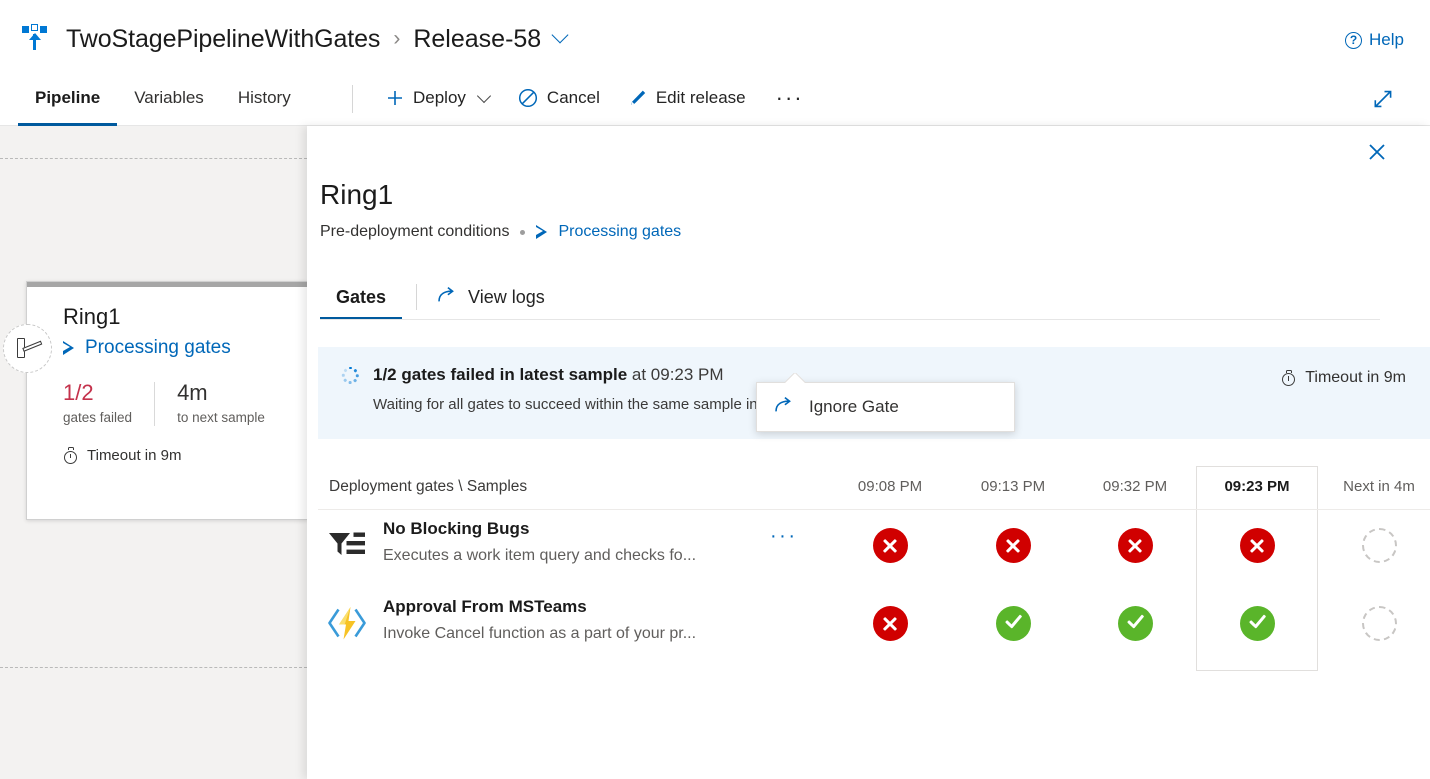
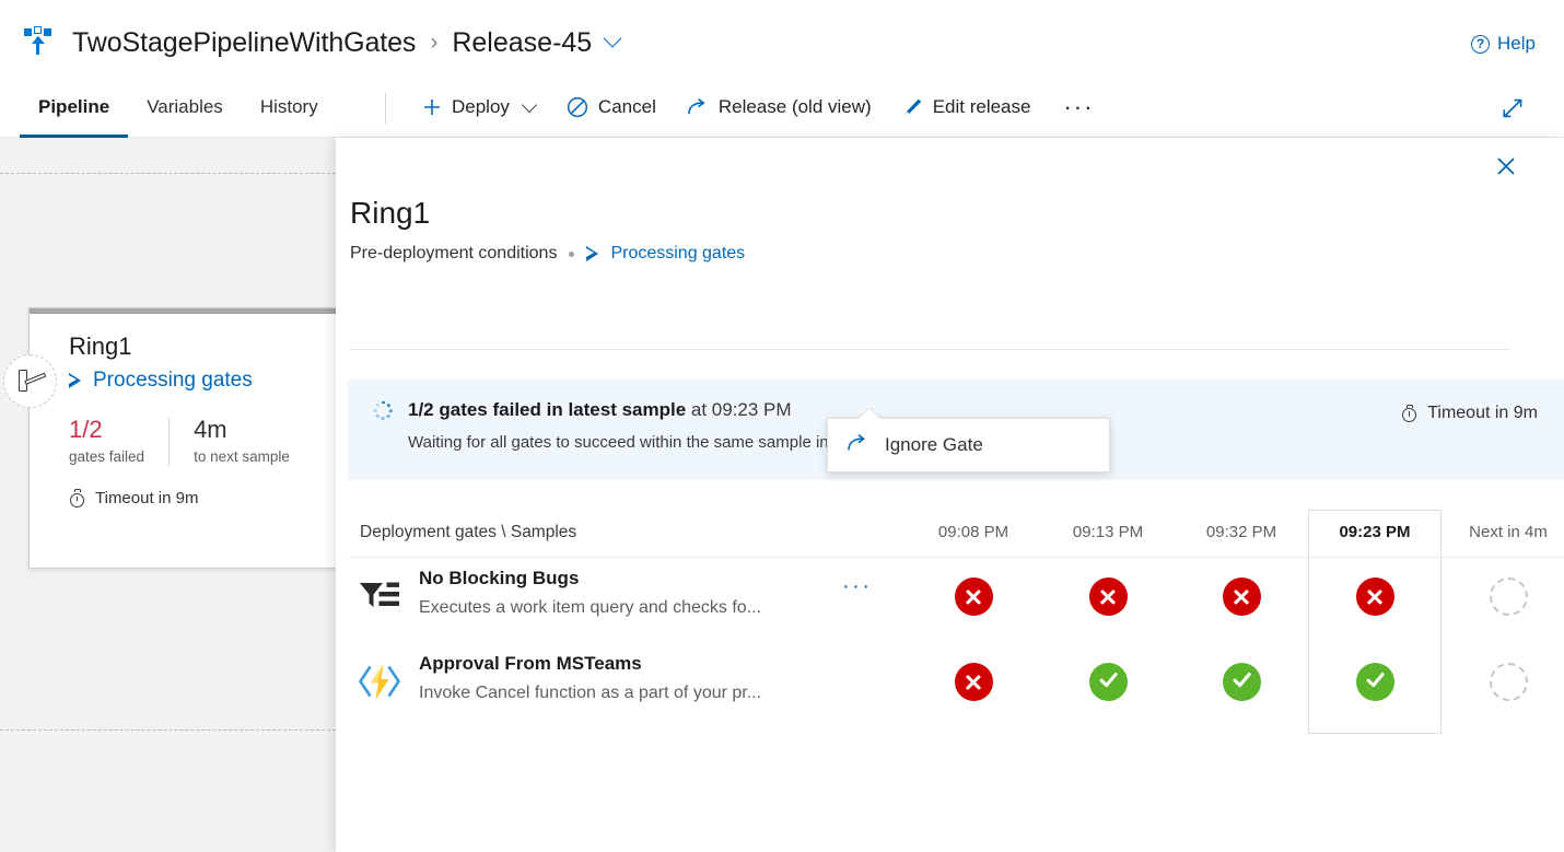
  TwoStagePipelineWithGates
  ›
- Release-58
+ Release-45
  ?
  Help
  Pipeline
  Variables
  History
  Deploy
  Cancel
+ Release (old view)
  Edit release
  ···
  Ring1
  Processing gates
  1/2
  gates failed
  4m
  to next sample
  Timeout in 9m
  Ring1
  Pre-deployment conditions
  Processing gates
- Gates
- View logs
  1/2 gates failed in latest sample at 09:23 PM
  Waiting for all gates to succeed within the same sample in
  Timeout in 9m
  Deployment gates \ Samples
  09:08 PM
  09:13 PM
  09:32 PM
  09:23 PM
  Next in 4m
  No Blocking Bugs
  Executes a work item query and checks fo...
  ···
  Approval From MSTeams
  Invoke Cancel function as a part of your pr...
  Ignore Gate
